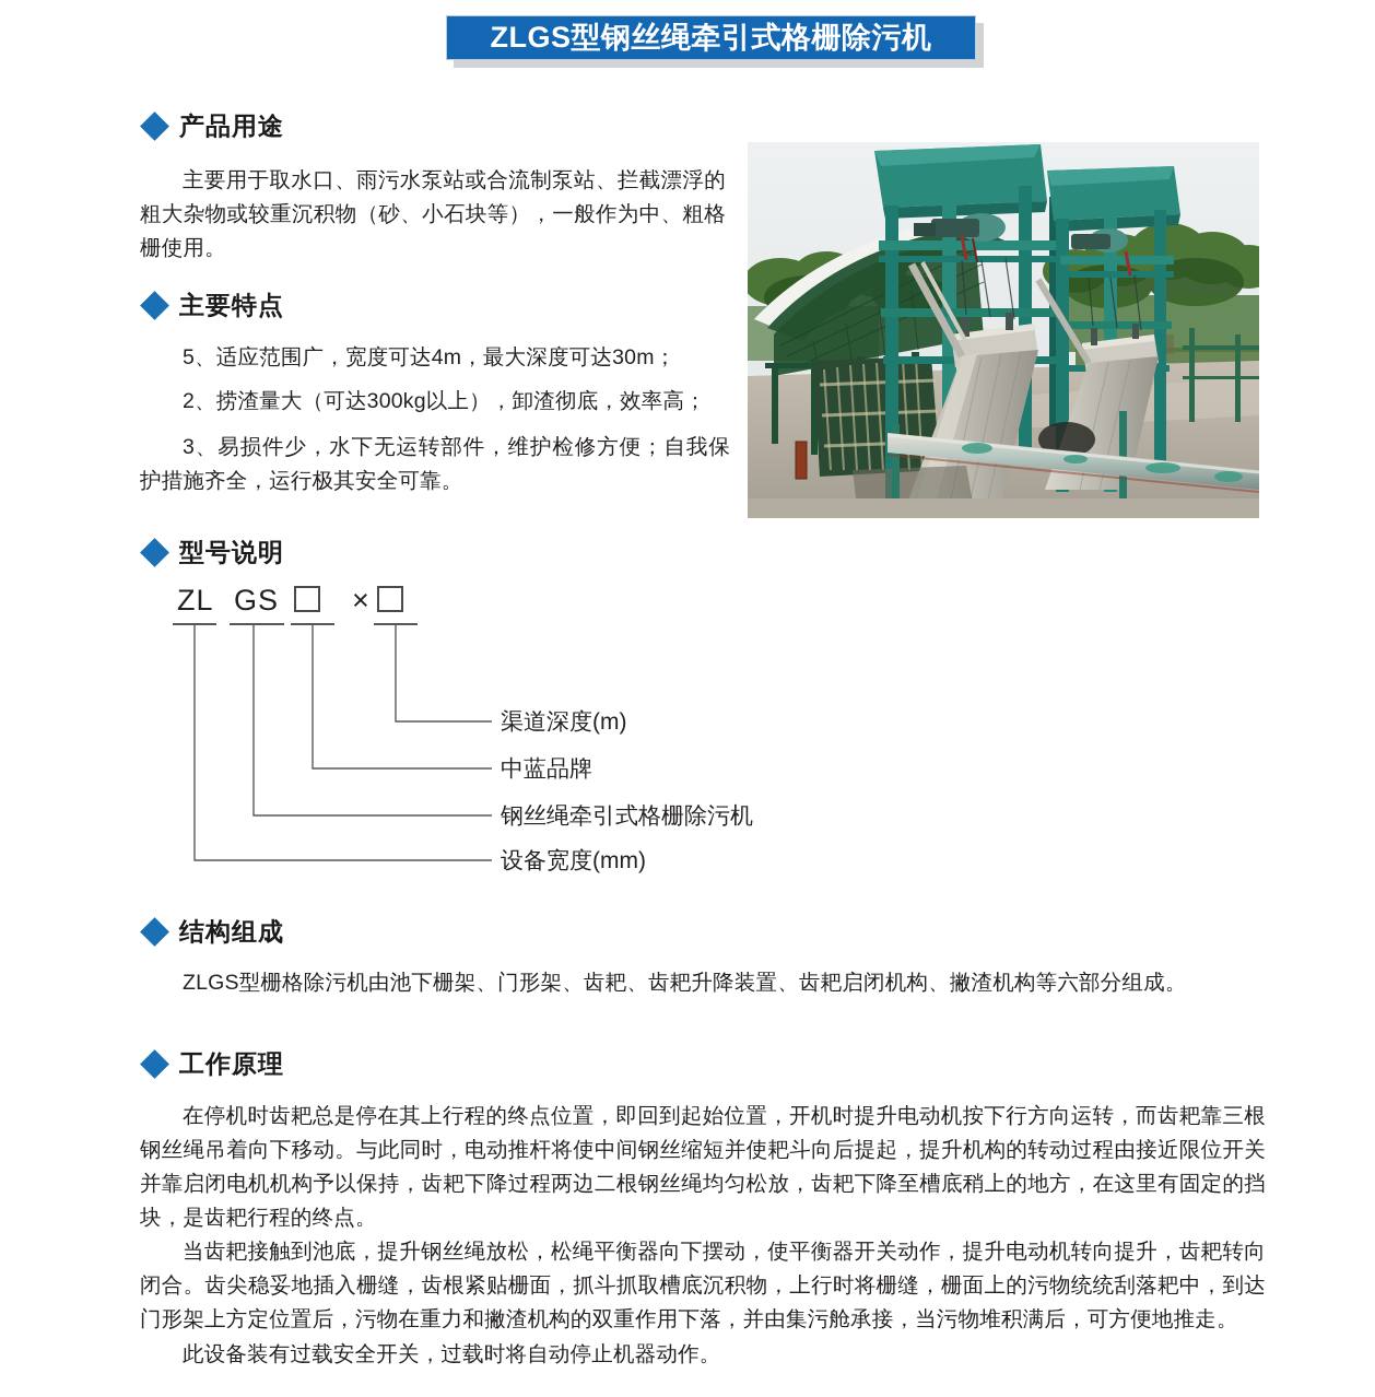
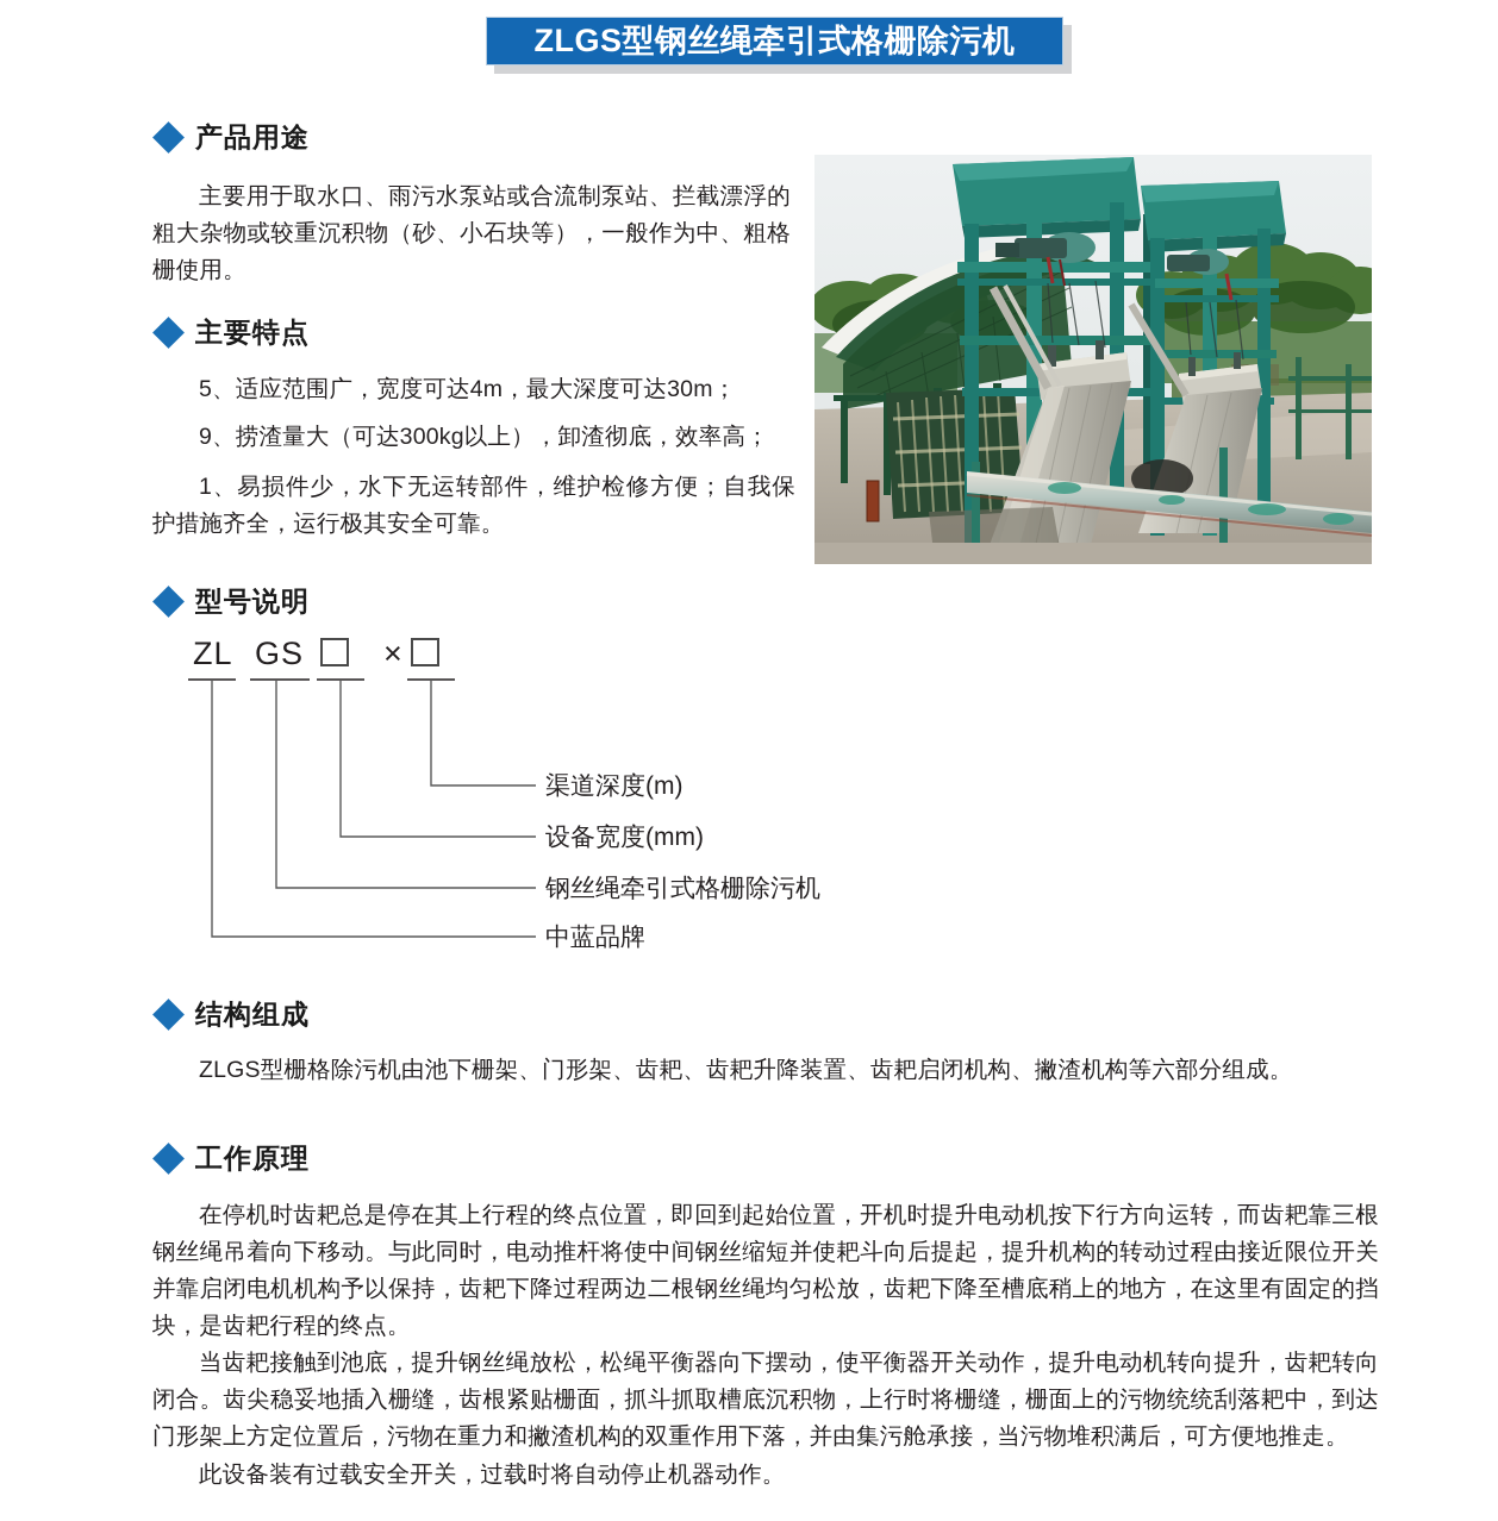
  ZLGS型钢丝绳牵引式格栅除污机
  产品用途
  主要用于取水口、雨污水泵站或合流制泵站、拦截漂浮的粗大杂物或较重沉积物（砂、小石块等），一般作为中、粗格栅使用。
  主要特点
  5、适应范围广，宽度可达4m，最大深度可达30m；
- 2、捞渣量大（可达300kg以上），卸渣彻底，效率高；
+ 9、捞渣量大（可达300kg以上），卸渣彻底，效率高；
- 3、易损件少，水下无运转部件，维护检修方便；自我保护措施齐全，运行极其安全可靠。
+ 1、易损件少，水下无运转部件，维护检修方便；自我保护措施齐全，运行极其安全可靠。
  型号说明
  ZL
  GS
  ×
  渠道深度(m)
- 中蓝品牌
+ 设备宽度(mm)
  钢丝绳牵引式格栅除污机
- 设备宽度(mm)
+ 中蓝品牌
  结构组成
  ZLGS型栅格除污机由池下栅架、门形架、齿耙、齿耙升降装置、齿耙启闭机构、撇渣机构等六部分组成。
  工作原理
  在停机时齿耙总是停在其上行程的终点位置，即回到起始位置，开机时提升电动机按下行方向运转，而齿耙靠三根钢丝绳吊着向下移动。与此同时，电动推杆将使中间钢丝缩短并使耙斗向后提起，提升机构的转动过程由接近限位开关并靠启闭电机机构予以保持，齿耙下降过程两边二根钢丝绳均匀松放，齿耙下降至槽底稍上的地方，在这里有固定的挡块，是齿耙行程的终点。
  当齿耙接触到池底，提升钢丝绳放松，松绳平衡器向下摆动，使平衡器开关动作，提升电动机转向提升，齿耙转向闭合。齿尖稳妥地插入栅缝，齿根紧贴栅面，抓斗抓取槽底沉积物，上行时将栅缝，栅面上的污物统统刮落耙中，到达门形架上方定位置后，污物在重力和撇渣机构的双重作用下落，并由集污舱承接，当污物堆积满后，可方便地推走。
  此设备装有过载安全开关，过载时将自动停止机器动作。
